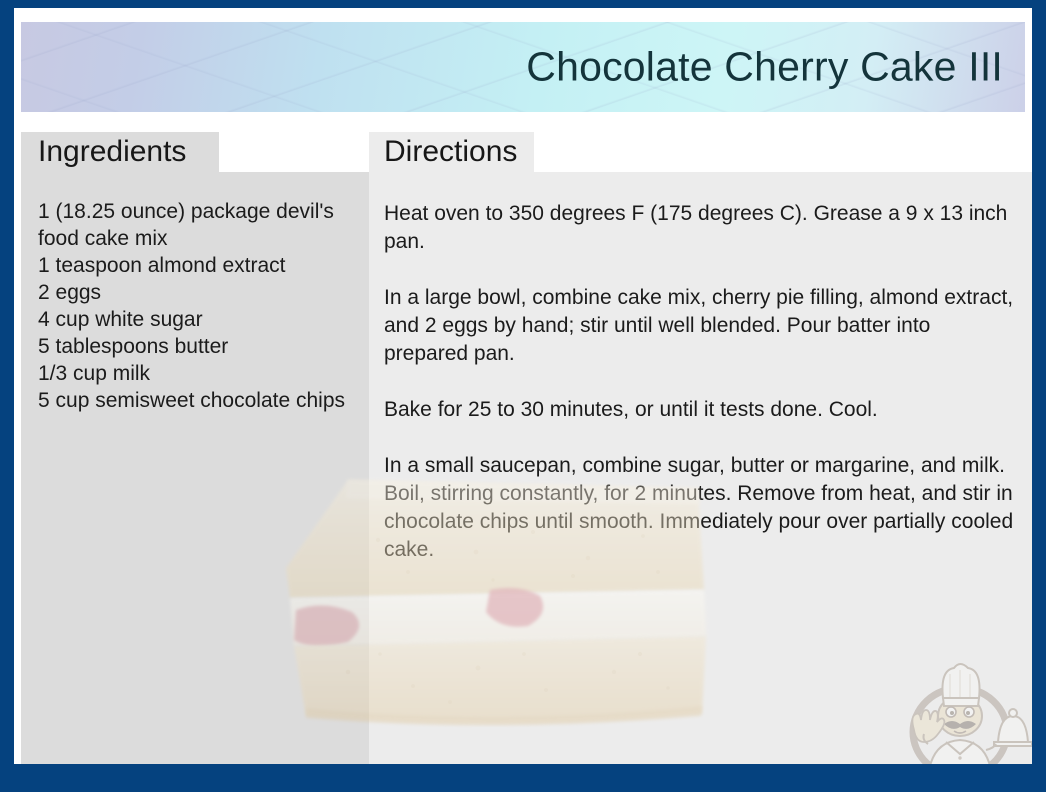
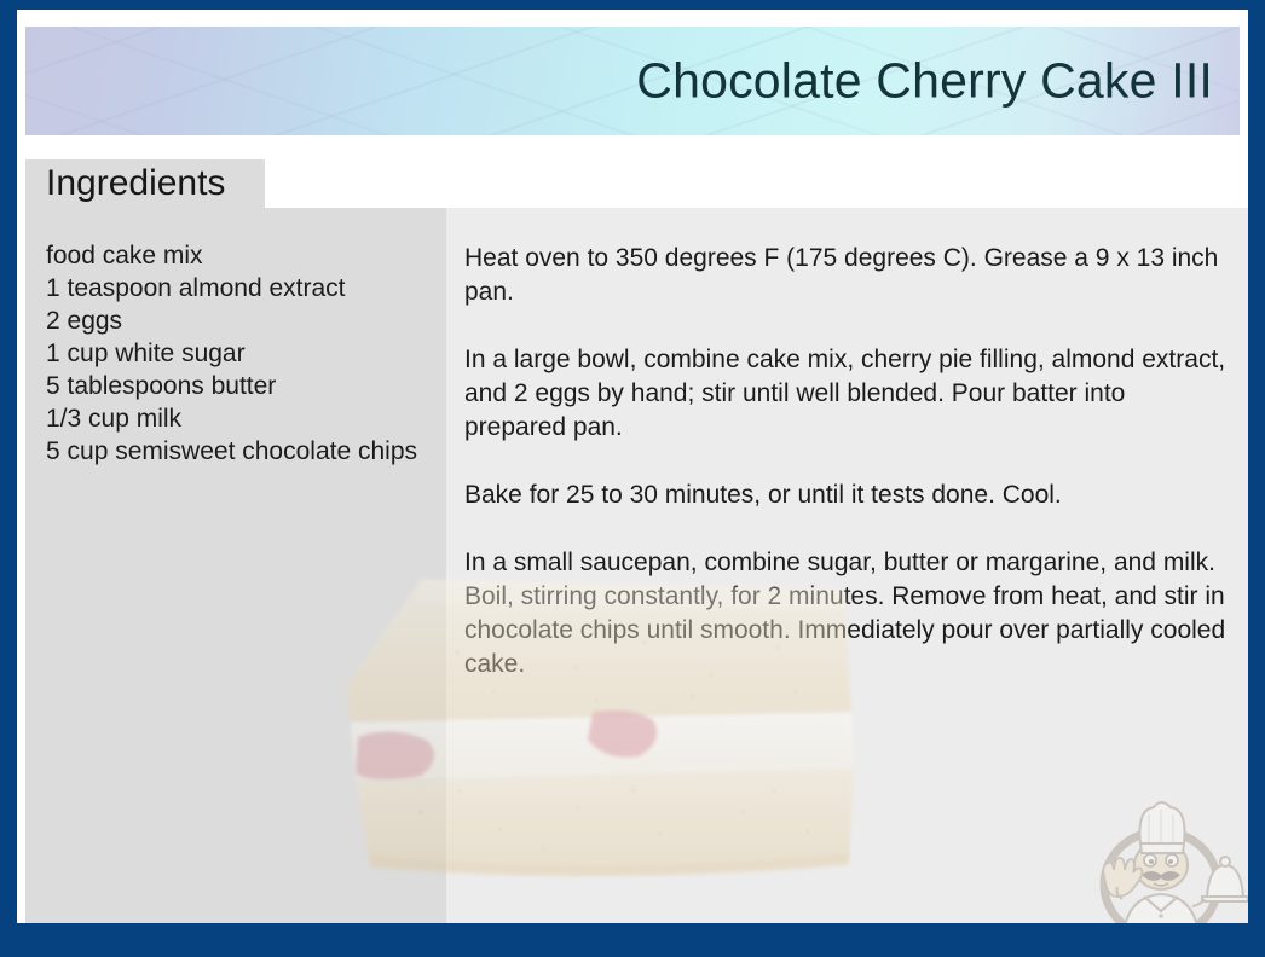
  Chocolate Cherry Cake III
- 1 (18.25 ounce) package devil's
  food cake mix
  1 teaspoon almond extract
  2 eggs
- 4 cup white sugar
+ 1 cup white sugar
  5 tablespoons butter
  1/3 cup milk
  5 cup semisweet chocolate chips
  Heat oven to 350 degrees F (175 degrees C). Grease a 9 x 13 inch pan.
  In a large bowl, combine cake mix, cherry pie filling, almond extract, and 2 eggs by hand; stir until well blended. Pour batter into prepared pan.
  Bake for 25 to 30 minutes, or until it tests done. Cool.
  In a small saucepan, combine sugar, butter or margarine, and milk. Boil, stirring constantly, for 2 minutes. Remove from heat, and stir in chocolate chips until smooth. Immediately pour over partially cooled cake.
  Ingredients
- Directions
